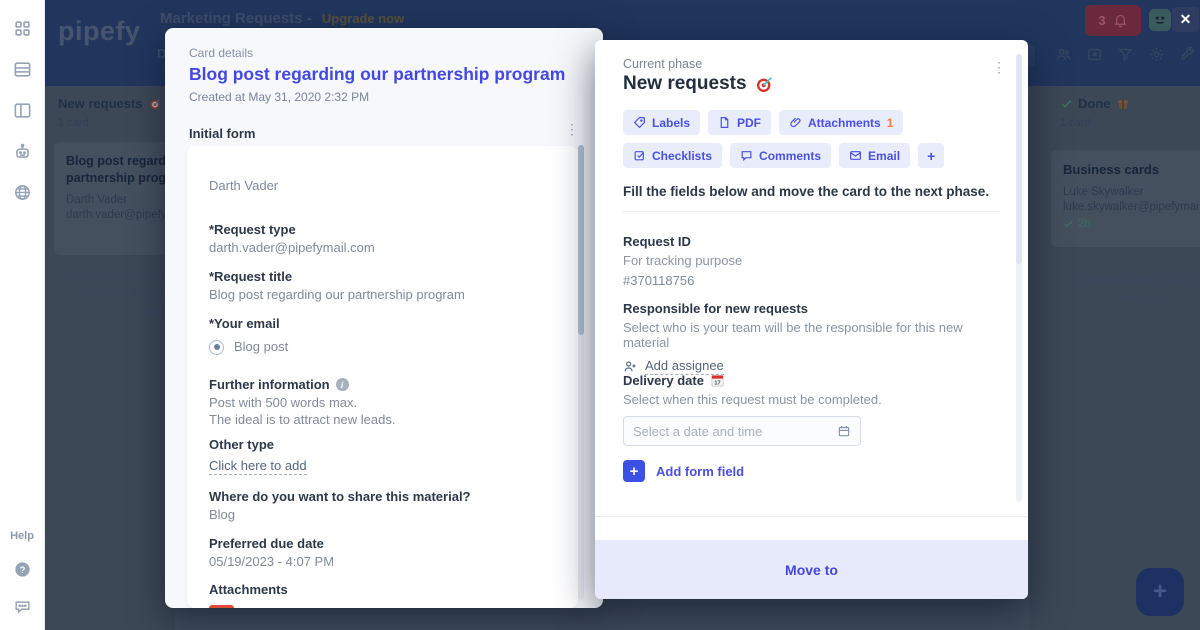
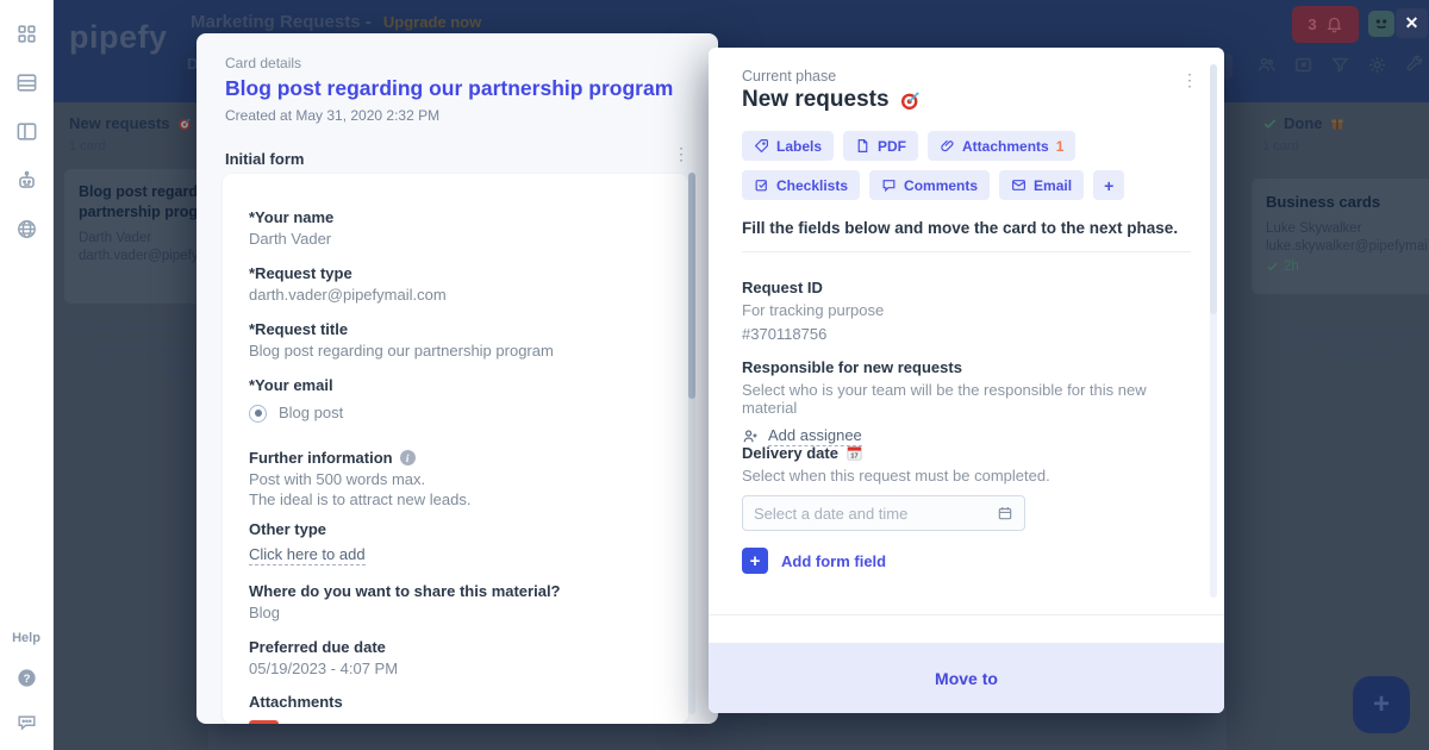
  Help
  ?
  pipefy
  Marketing Requests - Upgrade now
  D
  3
  New requests
  Blog post regard partnership prog
  Darth Vader
  Done
  Business cards
  Luke Skywalker
  luke.skywalker@pipefymai
  2h
  +
  ✕
  Card details
  Blog post regarding our partnership program
  Created at May 31, 2020 2:32 PM
  Initial form
  ⋮
+ *Your name
  Darth Vader
  *Request type
  darth.vader@pipefymail.com
  *Request title
  Blog post regarding our partnership program
  *Your email
  Blog post
  Further information
  i
  Post with 500 words max.
  The ideal is to attract new leads.
  Other type
  Click here to add
  Where do you want to share this material?
  Blog
  Preferred due date
  05/19/2023 - 4:07 PM
  Attachments
  Current phase
  New requests
  ⋮
  Labels
  PDF
  Attachments
  1
  Checklists
  Comments
  Email
  +
  Fill the fields below and move the card to the next phase.
  Request ID
  For tracking purpose
  #370118756
  Responsible for new requests
  Select who is your team will be the responsible for this new material
  Add assignee
  Delivery date
  Select when this request must be completed.
  Select a date and time
  +
  Add form field
  Move to
